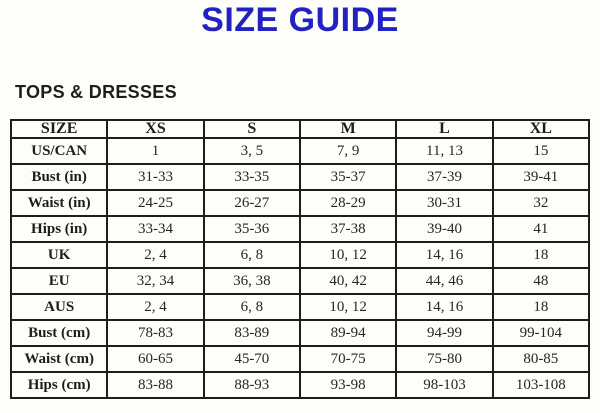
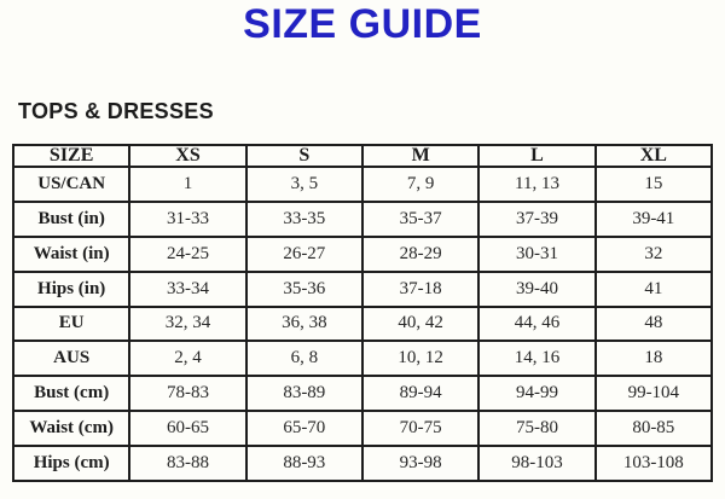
  SIZE GUIDE
  TOPS & DRESSES
  SIZE	XS	S	M	L	XL
  US/CAN	1	3, 5	7, 9	11, 13	15
  Bust (in)	31-33	33-35	35-37	37-39	39-41
  Waist (in)	24-25	26-27	28-29	30-31	32
- Hips (in)	33-34	35-36	37-38	39-40	41
+ Hips (in)	33-34	35-36	37-18	39-40	41
- UK	2, 4	6, 8	10, 12	14, 16	18
  EU	32, 34	36, 38	40, 42	44, 46	48
  AUS	2, 4	6, 8	10, 12	14, 16	18
  Bust (cm)	78-83	83-89	89-94	94-99	99-104
- Waist (cm)	60-65	45-70	70-75	75-80	80-85
+ Waist (cm)	60-65	65-70	70-75	75-80	80-85
  Hips (cm)	83-88	88-93	93-98	98-103	103-108
